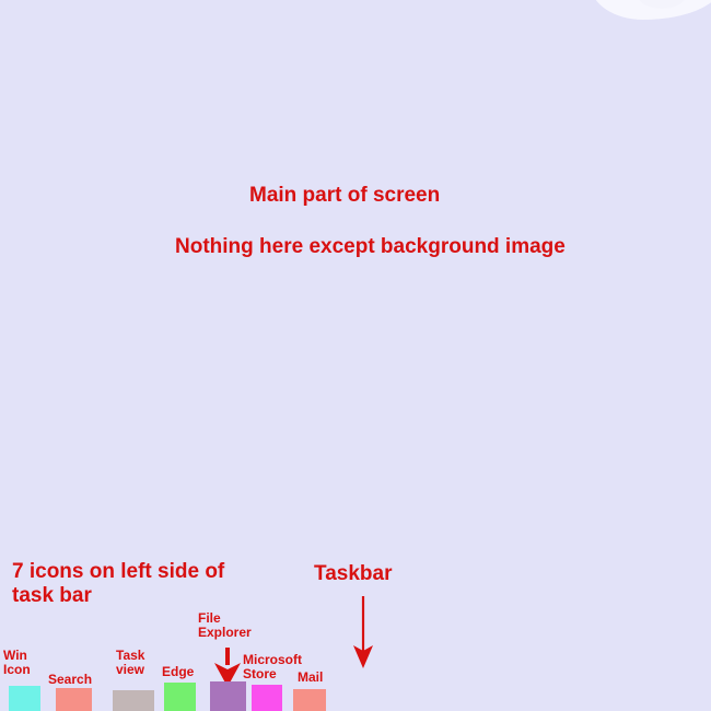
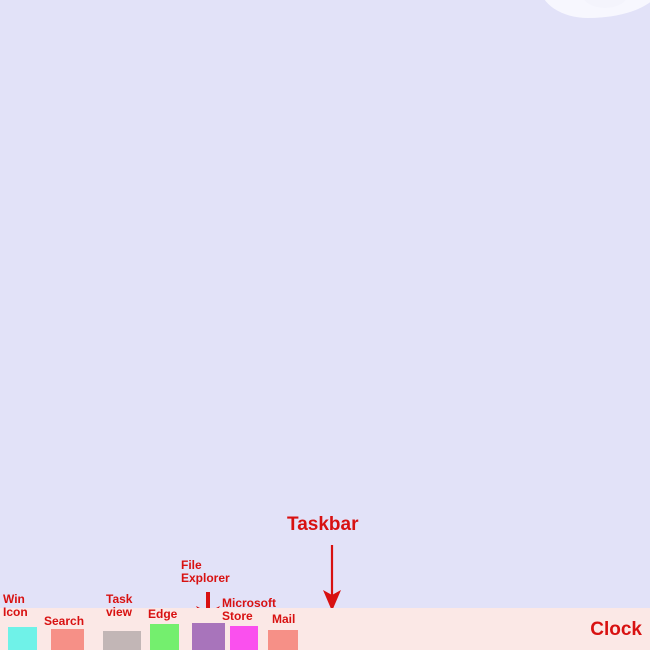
- Main part of screen
- Nothing here except background image
- 7 icons on left side of task bar
  Taskbar
  File
  Explorer
+ Clock
  Win
  Icon
  Search
  Task
  view
  Edge
  Microsoft
  Store
  Mail
